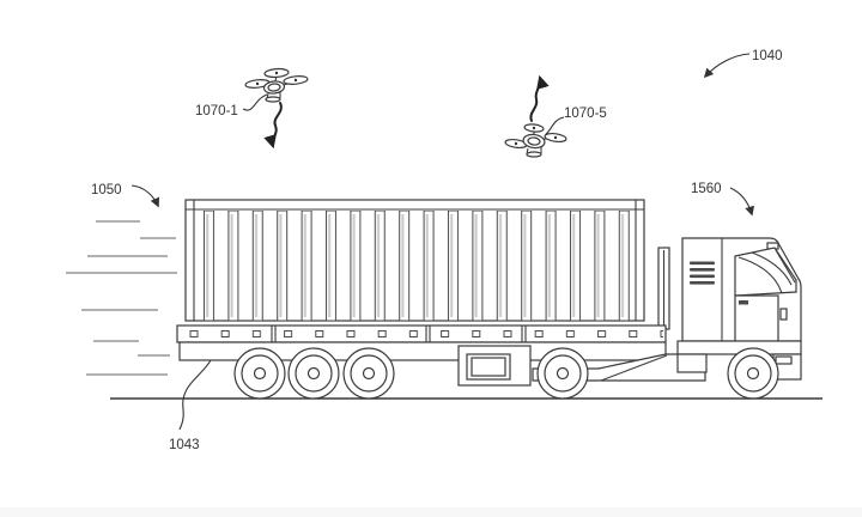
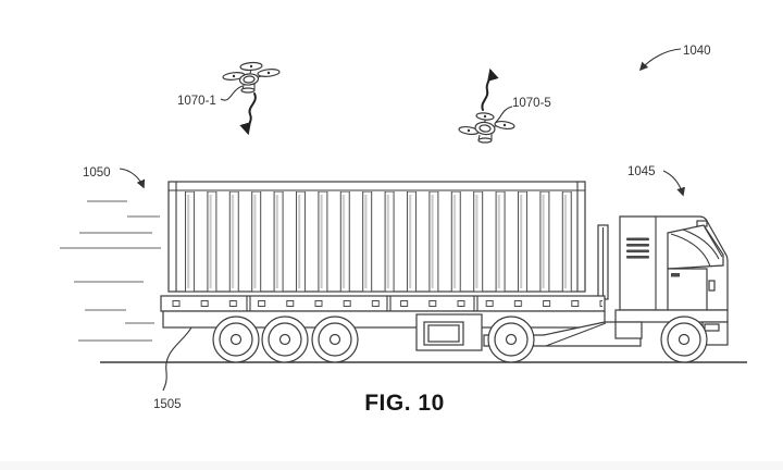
  1040
- 1043
+ 1505
- 1560
+ 1045
  1050
  1070-1
  1070-5
+ FIG. 10
